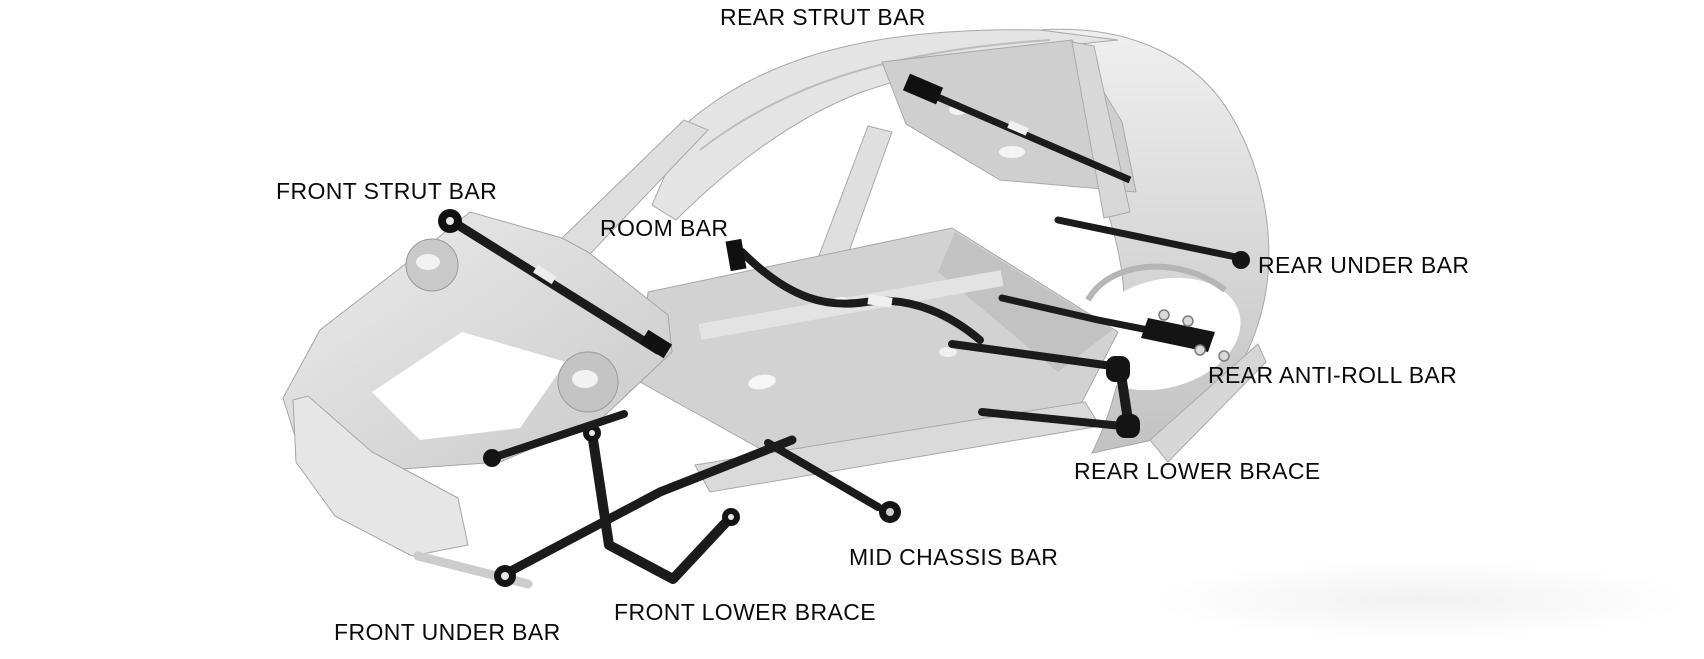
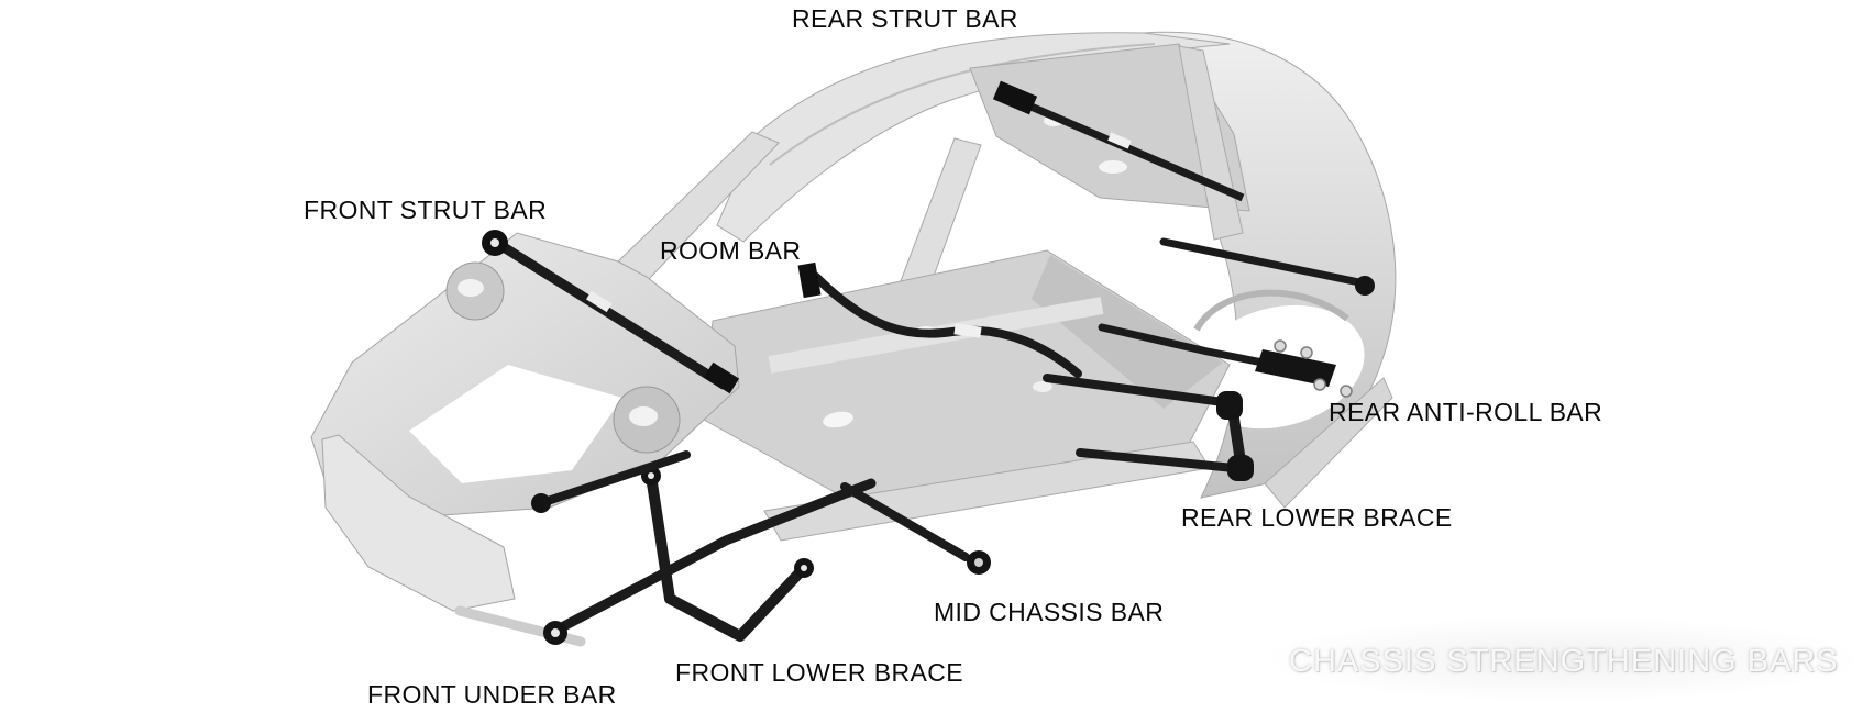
  REAR STRUT BAR
  FRONT STRUT BAR
  ROOM BAR
- REAR UNDER BAR
  REAR ANTI-ROLL BAR
  REAR LOWER BRACE
  MID CHASSIS BAR
  FRONT LOWER BRACE
  FRONT UNDER BAR
+ CHASSIS STRENGTHENING BARS
